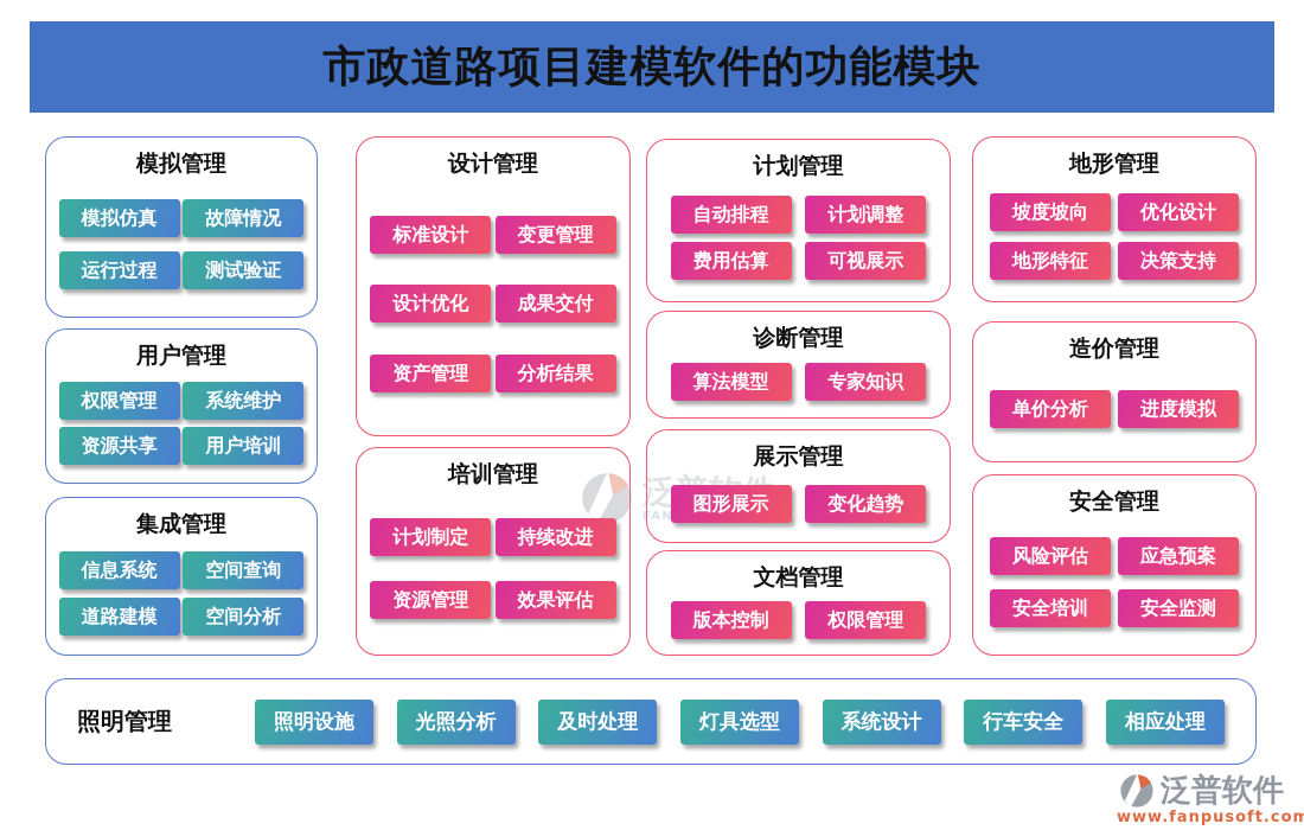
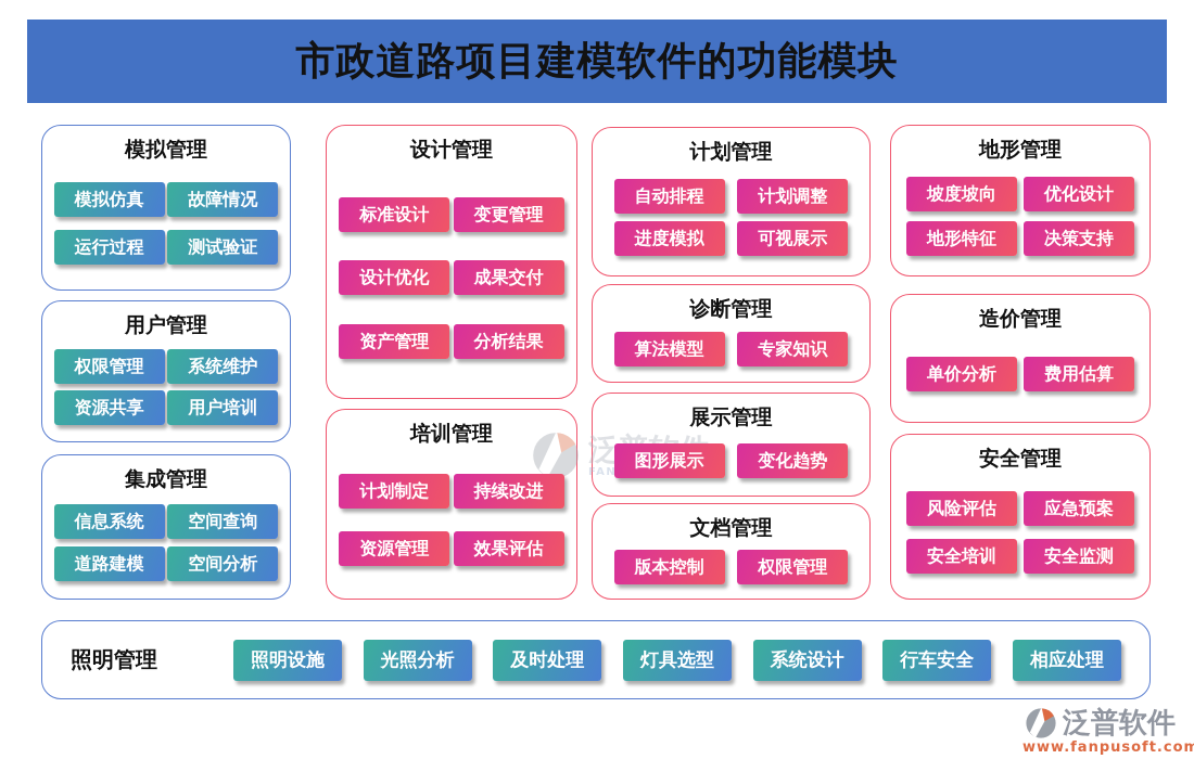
  市政道路项目建模软件的功能模块
  模拟管理
  模拟仿真
  故障情况
  运行过程
  测试验证
  用户管理
  权限管理
  系统维护
  资源共享
  用户培训
  集成管理
  信息系统
  空间查询
  道路建模
  空间分析
  设计管理
  标准设计
  变更管理
  设计优化
  成果交付
  资产管理
  分析结果
  培训管理
  计划制定
  持续改进
  资源管理
  效果评估
  计划管理
  自动排程
  计划调整
- 费用估算
+ 进度模拟
  可视展示
  诊断管理
  算法模型
  专家知识
  展示管理
  图形展示
  变化趋势
  文档管理
  版本控制
  权限管理
  地形管理
  坡度坡向
  优化设计
  地形特征
  决策支持
  造价管理
  单价分析
- 进度模拟
+ 费用估算
  安全管理
  风险评估
  应急预案
  安全培训
  安全监测
  照明管理
  照明设施
  光照分析
  及时处理
  灯具选型
  系统设计
  行车安全
  相应处理
  泛普软件
  www.fanpusoft.com
